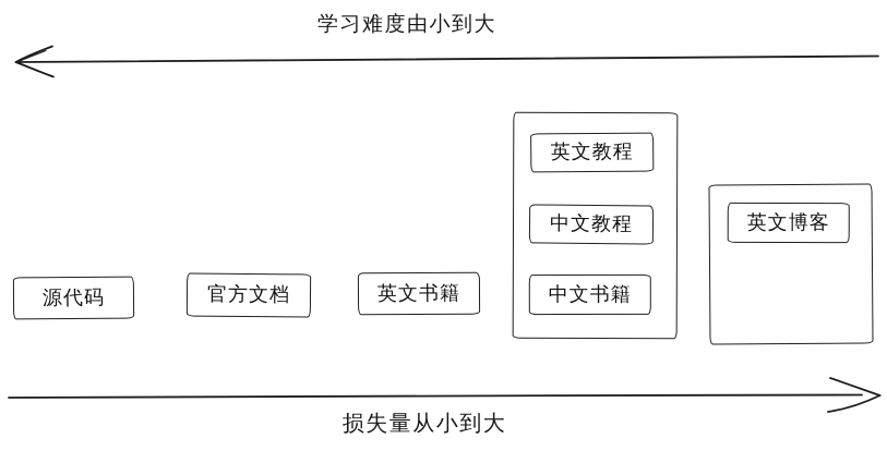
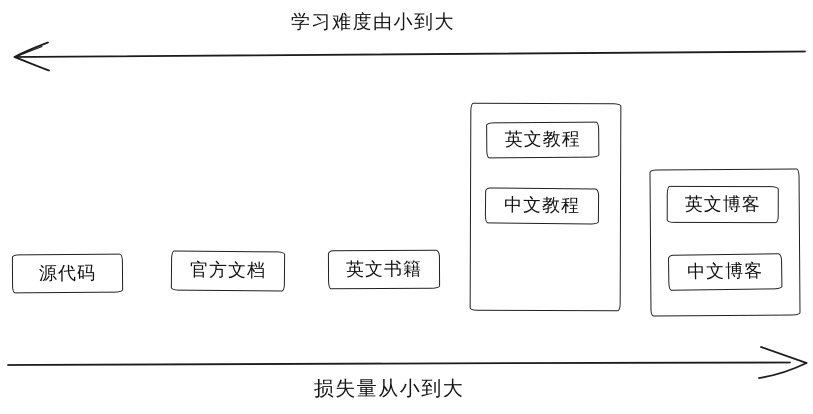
  学习难度由小到大
  损失量从小到大
  源代码
  官方文档
  英文书籍
  英文教程
  中文教程
- 中文书籍
  英文博客
+ 中文博客
